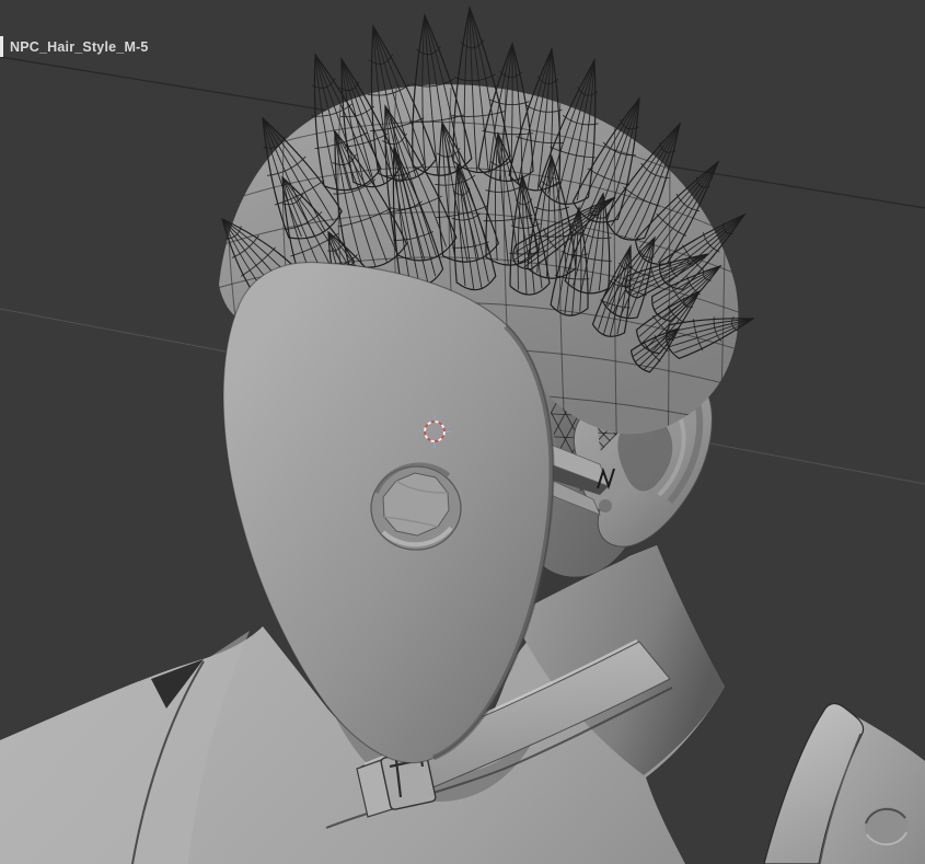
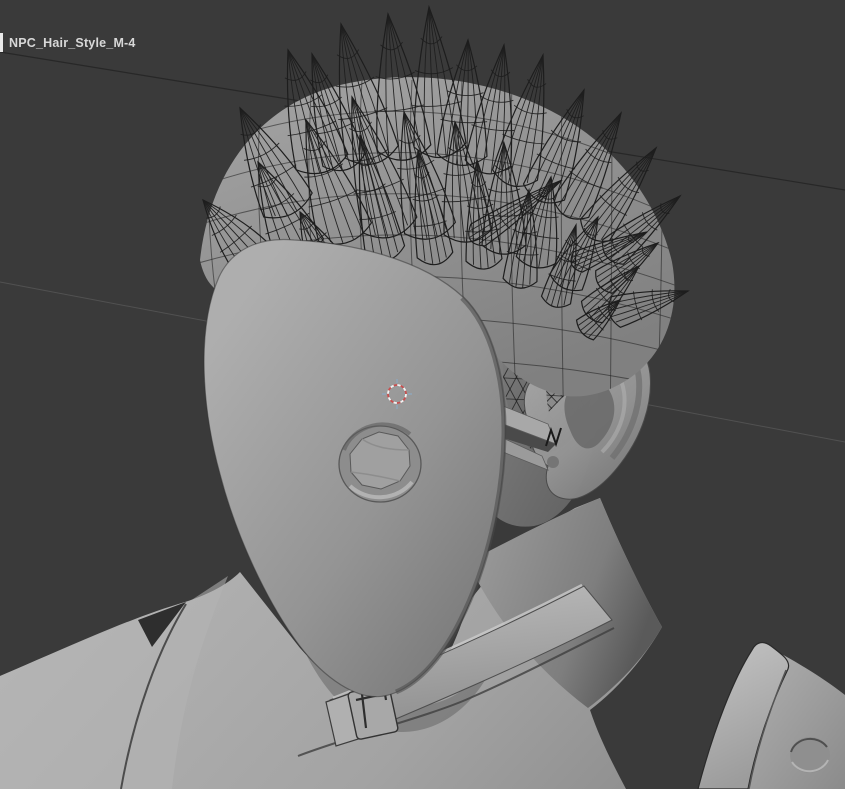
- NPC_Hair_Style_M-5
+ NPC_Hair_Style_M-4
